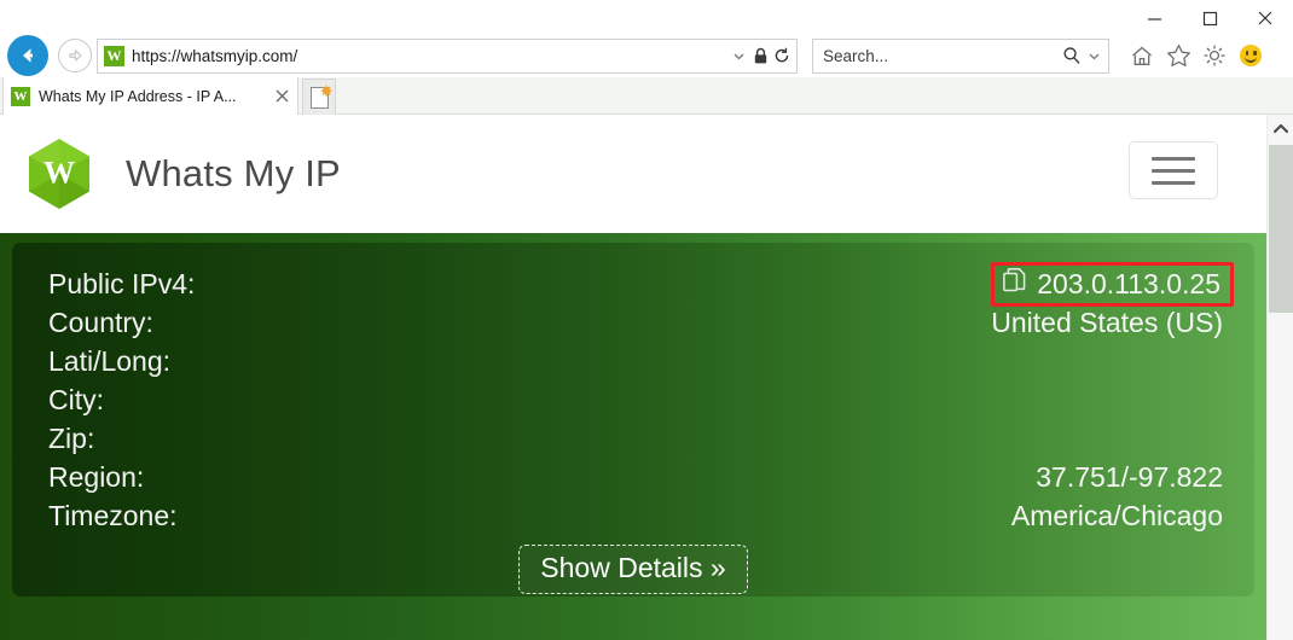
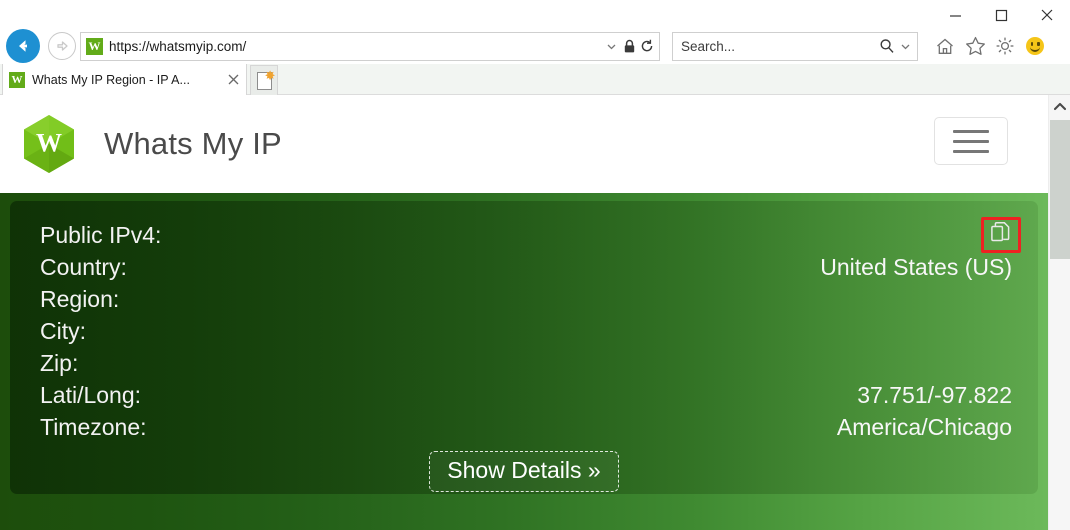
  W
  https://whatsmyip.com/
  Search...
  W
- Whats My IP Address - IP A...
+ Whats My IP Region - IP A...
  ✸
  W
  Whats My IP
  Public IPv4:
- 203.0.113.0.25
  Country:
  United States (US)
- Lati/Long:
+ Region:
  City:
  Zip:
- Region:
+ Lati/Long:
  37.751/-97.822
  Timezone:
  America/Chicago
  Show Details »
